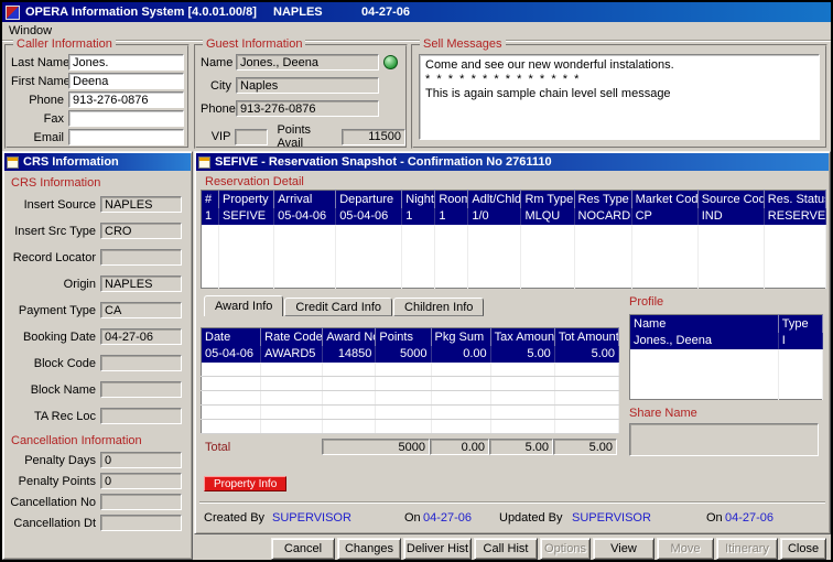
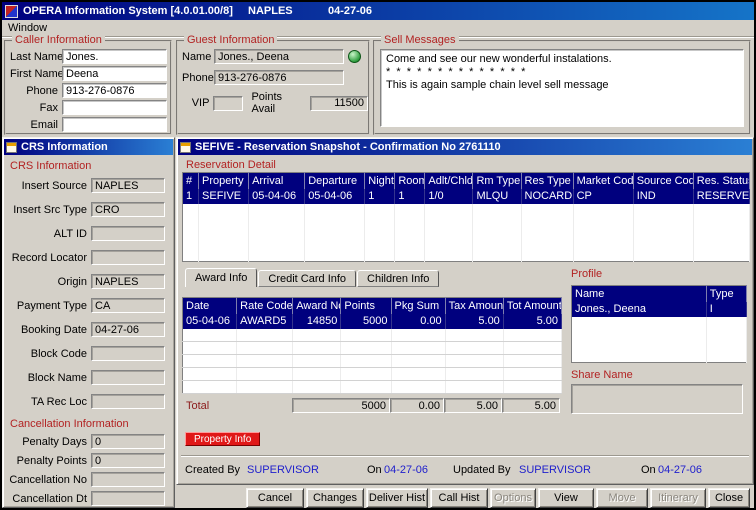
  OPERA Information System [4.0.01.00/8]
  NAPLES
  04-27-06
  Window
  Caller Information
  Last Name
  Jones.
  First Name
  Deena
  Phone
  913-276-0876
  Fax
  Email
  Guest Information
  Name
  Jones., Deena
- City
- Naples
  Phone
  913-276-0876
  VIP
  Points Avail
  11500
  Sell Messages
  Come and see our new wonderful instalations.
  * * * * * * * * * * * * * *
  This is again sample chain level sell message
  CRS Information
  CRS Information
  Insert Source
  NAPLES
  Insert Src Type
  CRO
+ ALT ID
  Record Locator
  Origin
  NAPLES
  Payment Type
  CA
  Booking Date
  04-27-06
  Block Code
  Block Name
  TA Rec Loc
  Cancellation Information
  Penalty Days
  0
  Penalty Points
  0
  Cancellation No
  Cancellation Dt
  SEFIVE - Reservation Snapshot - Confirmation No 2761110
  Reservation Detail
  #	Property	Arrival	Departure	Night	Room	Adlt/Chld	Rm Type	Res Type	Market Cod	Source Cod	Res. Statu
  1	SEFIVE	05-04-06	05-04-06	1	1	1/0	MLQU	NOCARD	CP	IND	RESERVE
  Award Info
  Credit Card Info
  Children Info
  Date	Rate Code	Award N	Points	Pkg Sum	Tax Amoun	Tot Amount
  05-04-06	AWARD5	14850	5000	0.00	5.00	5.00
  Total
  5000
  0.00
  5.00
  5.00
  Profile
  Name	Type
  Jones., Deena	I
  Share Name
  Property Info
  Created By
  SUPERVISOR
  On
  04-27-06
  Updated By
  SUPERVISOR
  On
  04-27-06
  Cancel
  Changes
  Deliver Hist
  Call Hist
  Options
  View
  Move
  Itinerary
  Close
